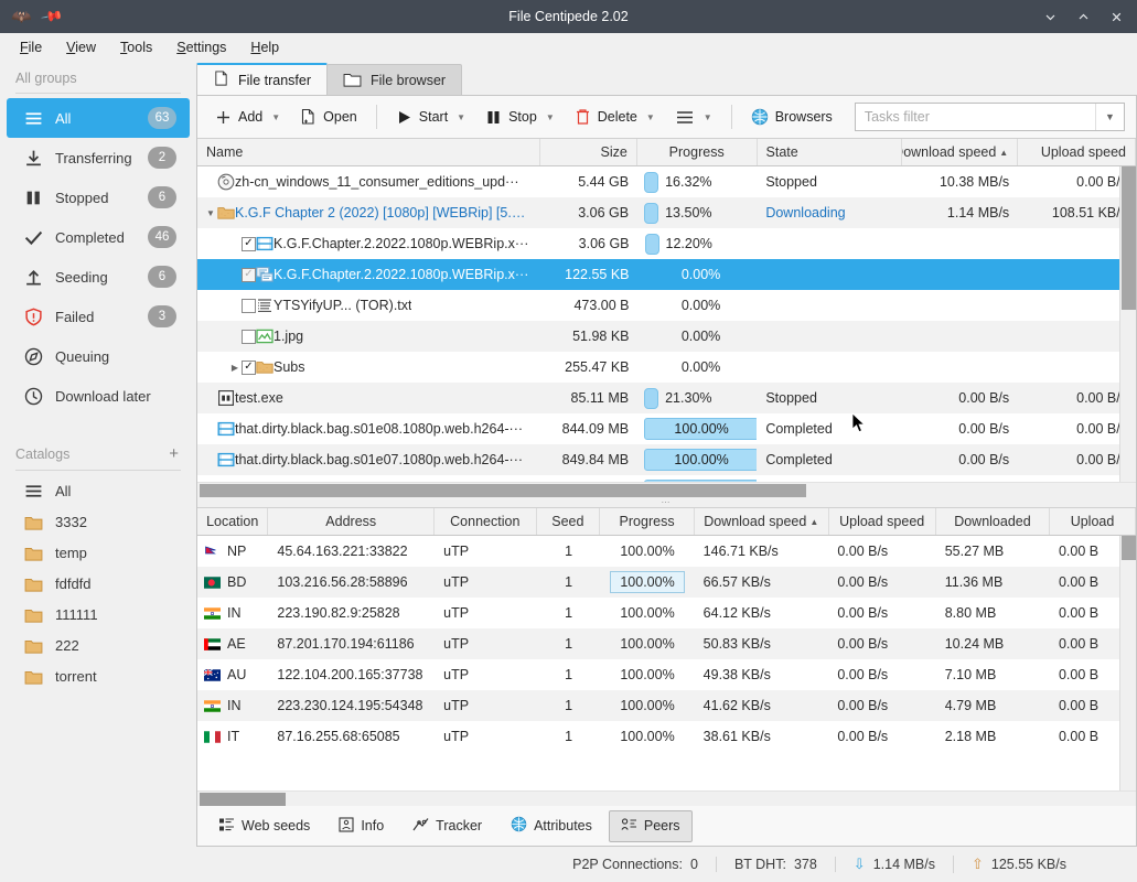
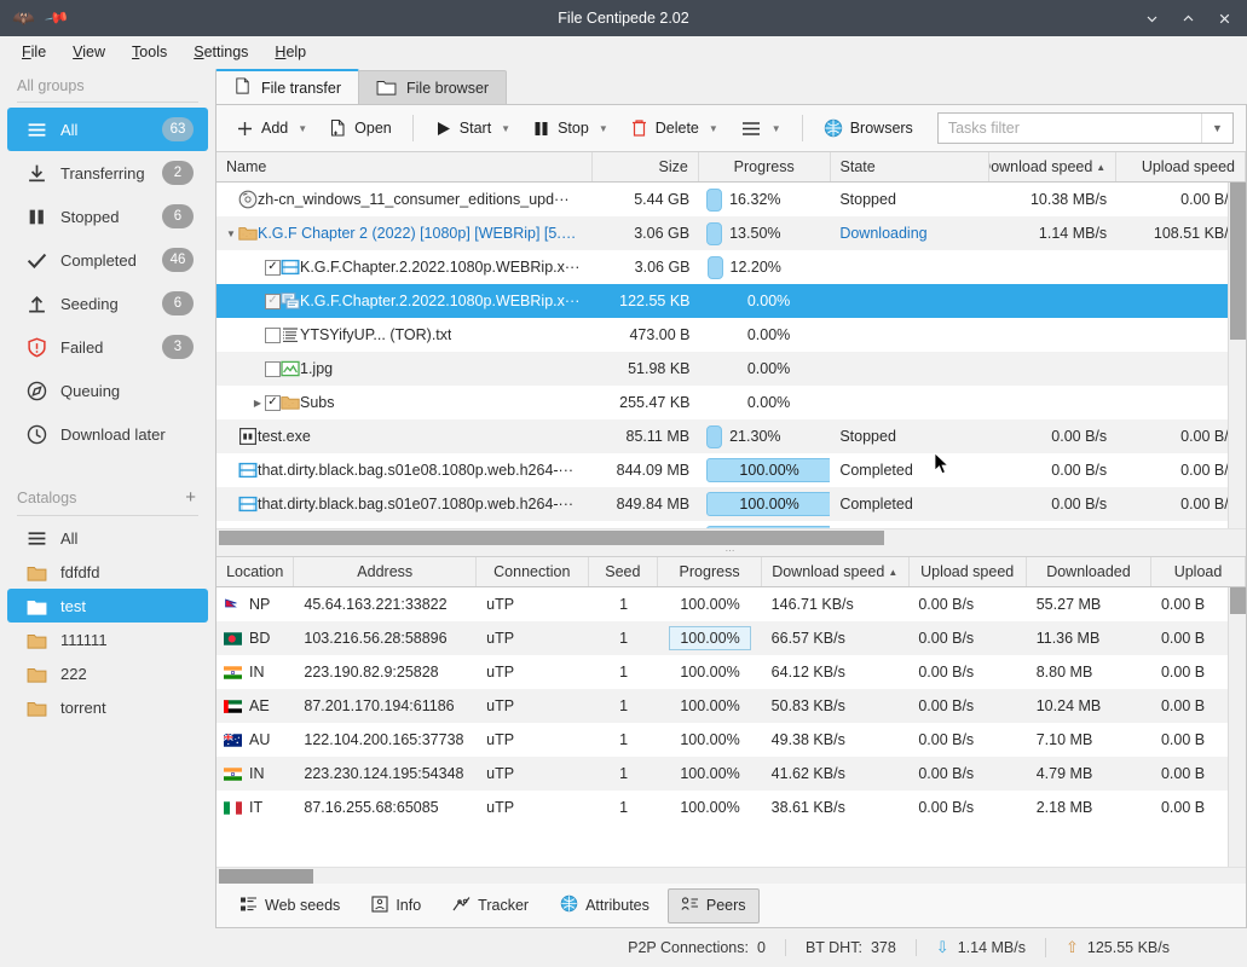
  🦇
  File Centipede 2.02
  File
  View
  Tools
  Settings
  Help
  All groups
  All
  63
  Transferring
  2
  Stopped
  6
  Completed
  46
  Seeding
  6
  Failed
  3
  Queuing
  Download later
  Catalogs
  +
  All
- 3332
- temp
  fdfdfd
+ test
  111111
  222
  torrent
  File transfer
  File browser
  Add
  ▼
  Open
  Start
  ▼
  Stop
  ▼
  Delete
  ▼
  ▼
  Browsers
  Tasks filter
  ▼
  Name
  Size
  Progress
  State
  ownload speed
  ▲
  Upload speed
  zh-cn_windows_11_consumer_editions_upd···
  5.44 GB
  16.32%
  Stopped
  10.38 MB/s
  0.00 B/
  ▼
  K.G.F Chapter 2 (2022) [1080p] [WEBRip] [5.1]··
  3.06 GB
  13.50%
  Downloading
  1.14 MB/s
  108.51 KB/
  ✓
  K.G.F.Chapter.2.2022.1080p.WEBRip.x···
  3.06 GB
  12.20%
  ✓
  K.G.F.Chapter.2.2022.1080p.WEBRip.x···
  122.55 KB
  0.00%
  YTSYifyUP... (TOR).txt
  473.00 B
  0.00%
  1.jpg
  51.98 KB
  0.00%
  ▶
  ✓
  Subs
  255.47 KB
  0.00%
  test.exe
  85.11 MB
  21.30%
  Stopped
  0.00 B/s
  0.00 B/
  that.dirty.black.bag.s01e08.1080p.web.h264-···
  844.09 MB
  100.00%
  Completed
  0.00 B/s
  0.00 B/
  that.dirty.black.bag.s01e07.1080p.web.h264-···
  849.84 MB
  100.00%
  Completed
  0.00 B/s
  0.00 B/
  ⋯
  Location
  Address
  Connection
  Seed
  Progress
  Download speed
  ▲
  Upload speed
  Downloaded
  Upload
  NP
  45.64.163.221:33822
  uTP
  1
  100.00%
  146.71 KB/s
  0.00 B/s
  55.27 MB
  0.00 B
  BD
  103.216.56.28:58896
  uTP
  1
  100.00%
  66.57 KB/s
  0.00 B/s
  11.36 MB
  0.00 B
  IN
  223.190.82.9:25828
  uTP
  1
  100.00%
  64.12 KB/s
  0.00 B/s
  8.80 MB
  0.00 B
  AE
  87.201.170.194:61186
  uTP
  1
  100.00%
  50.83 KB/s
  0.00 B/s
  10.24 MB
  0.00 B
  AU
  122.104.200.165:37738
  uTP
  1
  100.00%
  49.38 KB/s
  0.00 B/s
  7.10 MB
  0.00 B
  IN
  223.230.124.195:54348
  uTP
  1
  100.00%
  41.62 KB/s
  0.00 B/s
  4.79 MB
  0.00 B
  IT
  87.16.255.68:65085
  uTP
  1
  100.00%
  38.61 KB/s
  0.00 B/s
  2.18 MB
  0.00 B
  Web seeds
  Info
  Tracker
  Attributes
  Peers
  P2P Connections:
  0
  BT DHT:
  378
  ⇩
  1.14 MB/s
  ⇧
  125.55 KB/s
